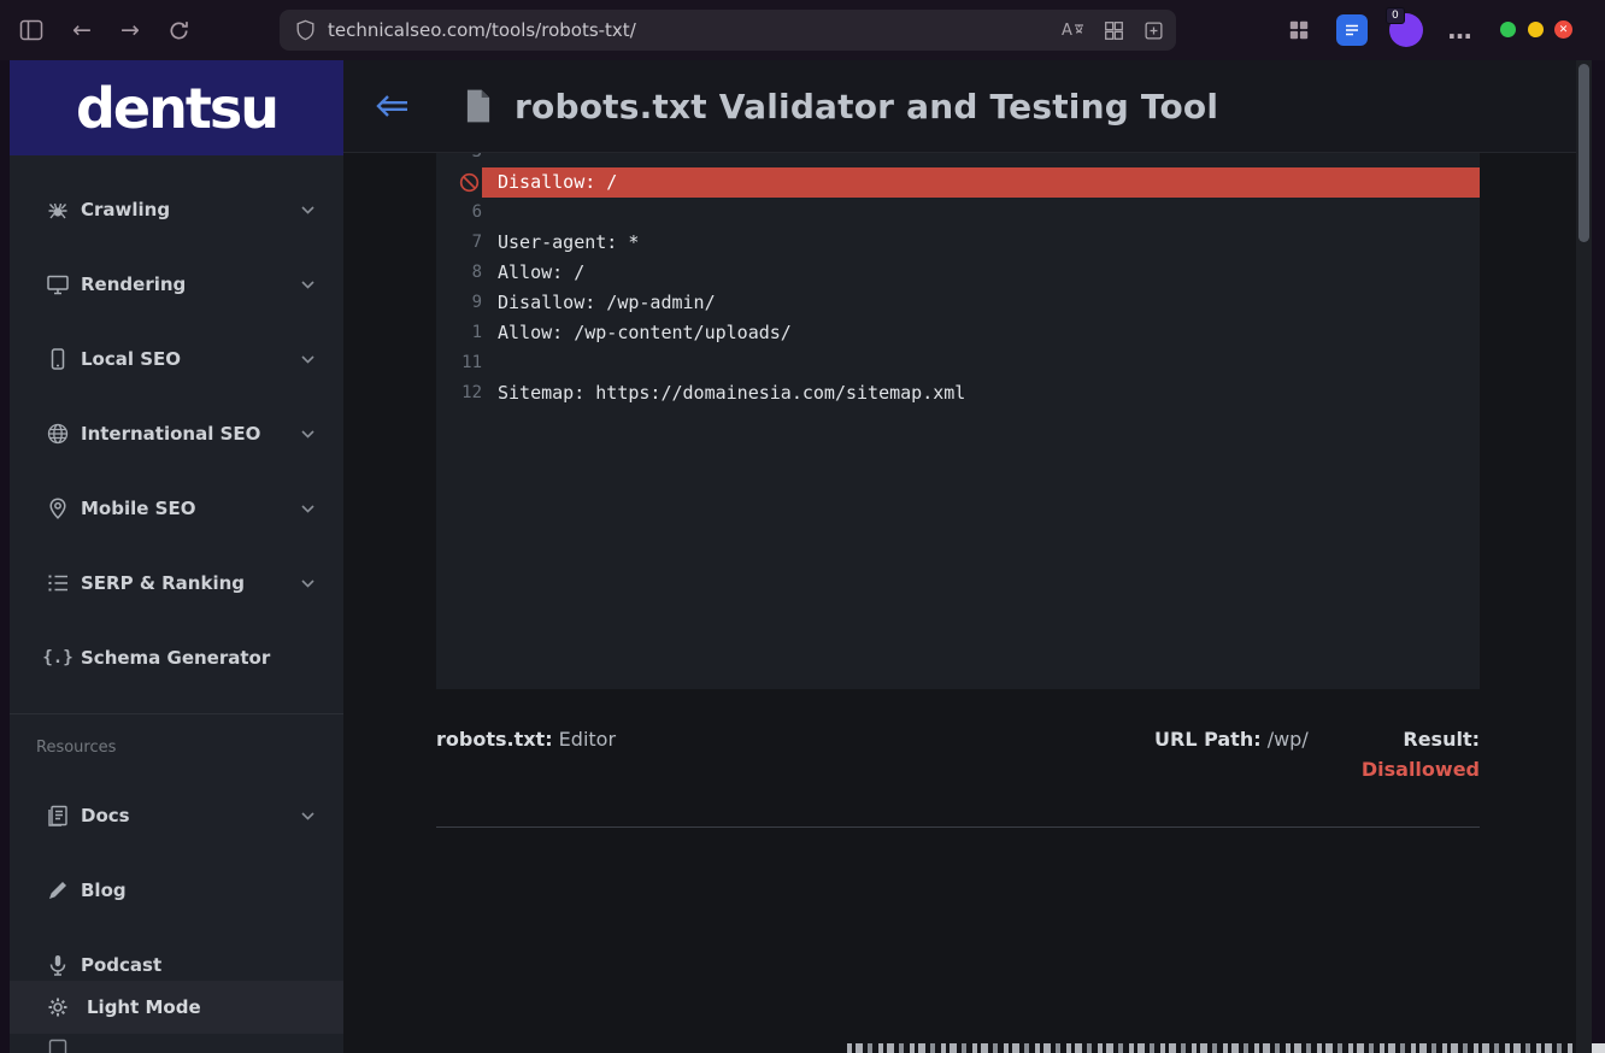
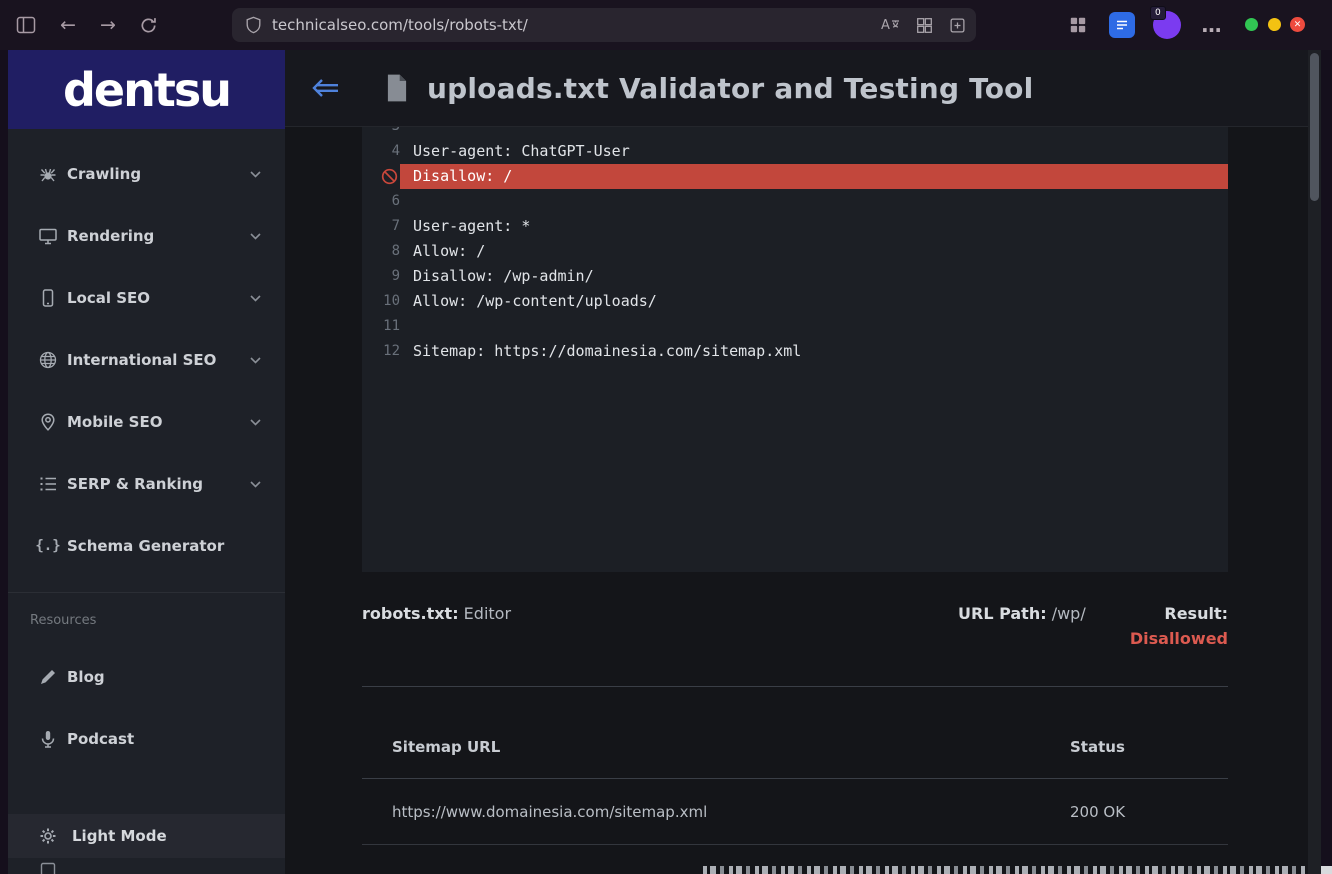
  ←
  →
  technicalseo.com/tools/robots-txt/
  A
  0
  …
  ✕
  dentsu
  Crawling
  Rendering
  Local SEO
  International SEO
  Mobile SEO
  SERP & Ranking
  {.}
  Schema Generator
  Resources
- Docs
  Blog
  Podcast
  Light Mode
- robots.txt Validator and Testing Tool
+ uploads.txt Validator and Testing Tool
+ 4
+ User-agent: ChatGPT-User
  Disallow: /
  6
  7
  User-agent: *
  8
  Allow: /
  9
  Disallow: /wp-admin/
- 1
+ 10
  Allow: /wp-content/uploads/
  11
  12
  Sitemap: https://domainesia.com/sitemap.xml
  robots.txt: Editor
  URL Path: /wp/
  Result:
  Disallowed
+ Sitemap URL
+ Status
+ https://www.domainesia.com/sitemap.xml
+ 200 OK
